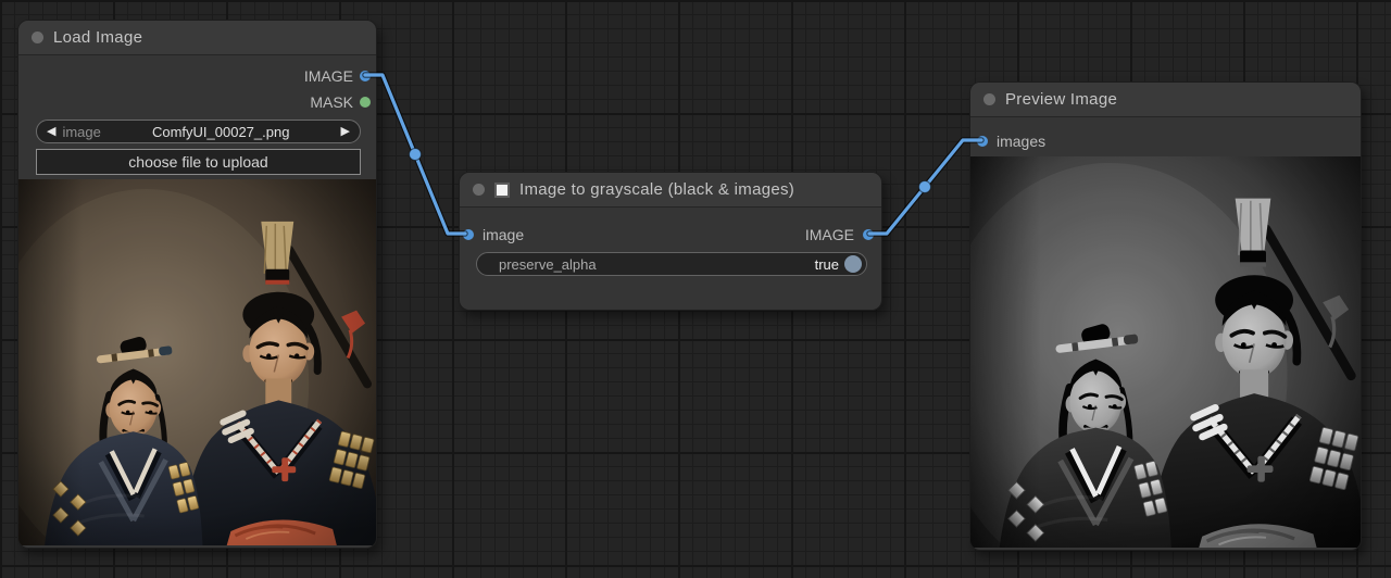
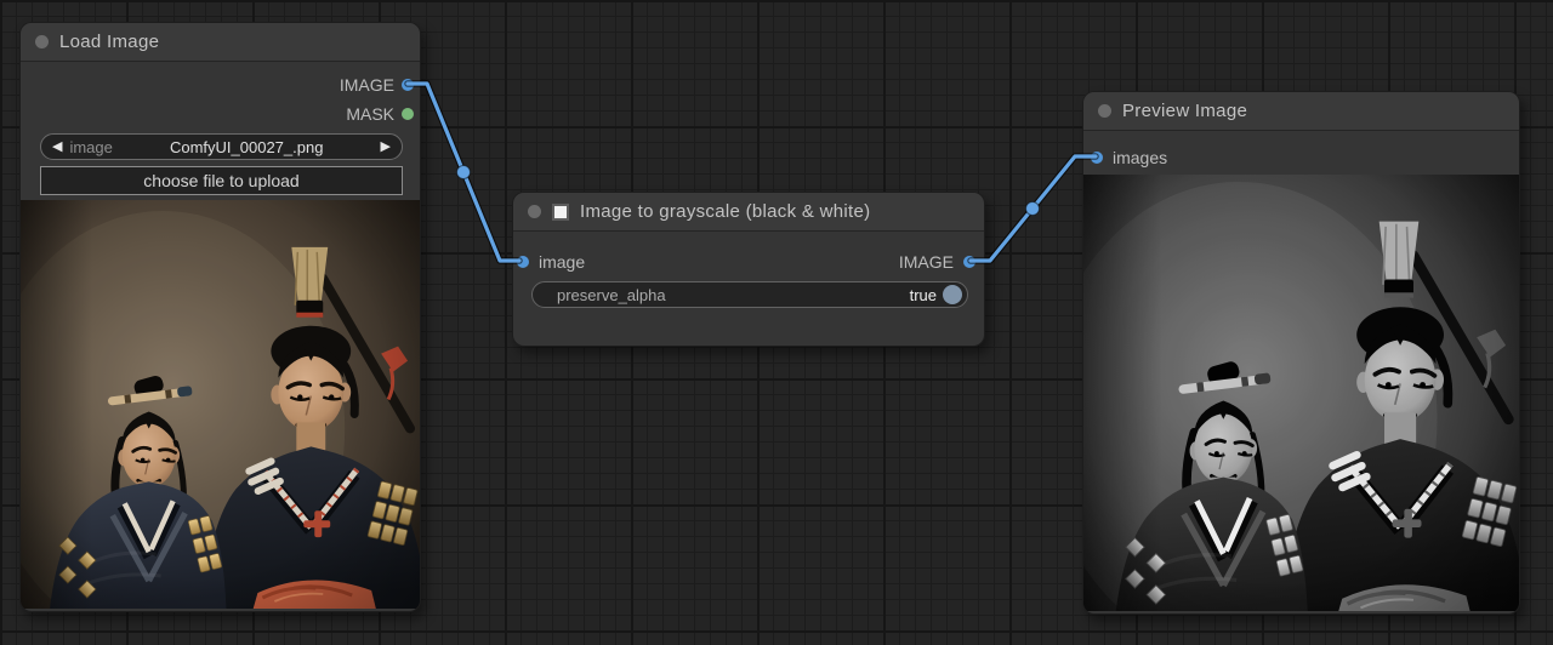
  Load Image
  IMAGE
  MASK
  ◀
  image
  ComfyUI_00027_.png
  ▶
  choose file to upload
- Image to grayscale (black & images)
+ Image to grayscale (black & white)
  image
  IMAGE
  preserve_alpha
  true
  Preview Image
  images
